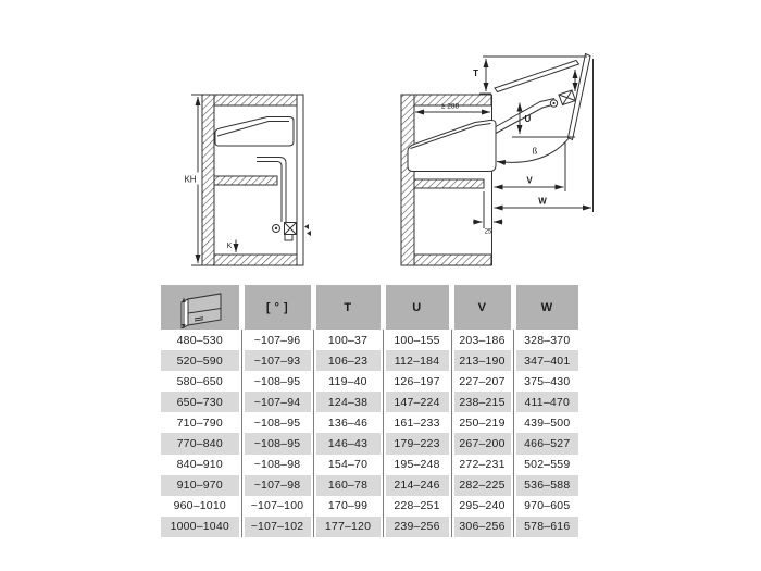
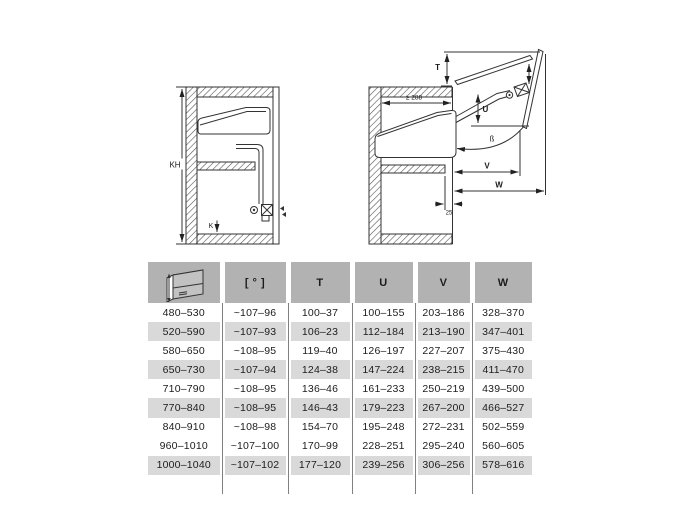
  KH
  T
  U
  ß
  V
  W
  [ ° ]
  T
  U
  V
  W
  480–530
  ~107–96
  100–37
  100–155
  203–186
  328–370
  520–590
  ~107–93
  106–23
  112–184
  213–190
  347–401
  580–650
  ~108–95
  119–40
  126–197
  227–207
  375–430
  650–730
  ~107–94
  124–38
  147–224
  238–215
  411–470
  710–790
  ~108–95
  136–46
  161–233
  250–219
  439–500
  770–840
  ~108–95
  146–43
  179–223
  267–200
  466–527
  840–910
  ~108–98
  154–70
  195–248
  272–231
  502–559
- 910–970
- ~107–98
- 160–78
- 214–246
- 282–225
- 536–588
  960–1010
  ~107–100
  170–99
  228–251
  295–240
- 970–605
+ 560–605
  1000–1040
  ~107–102
  177–120
  239–256
  306–256
  578–616
